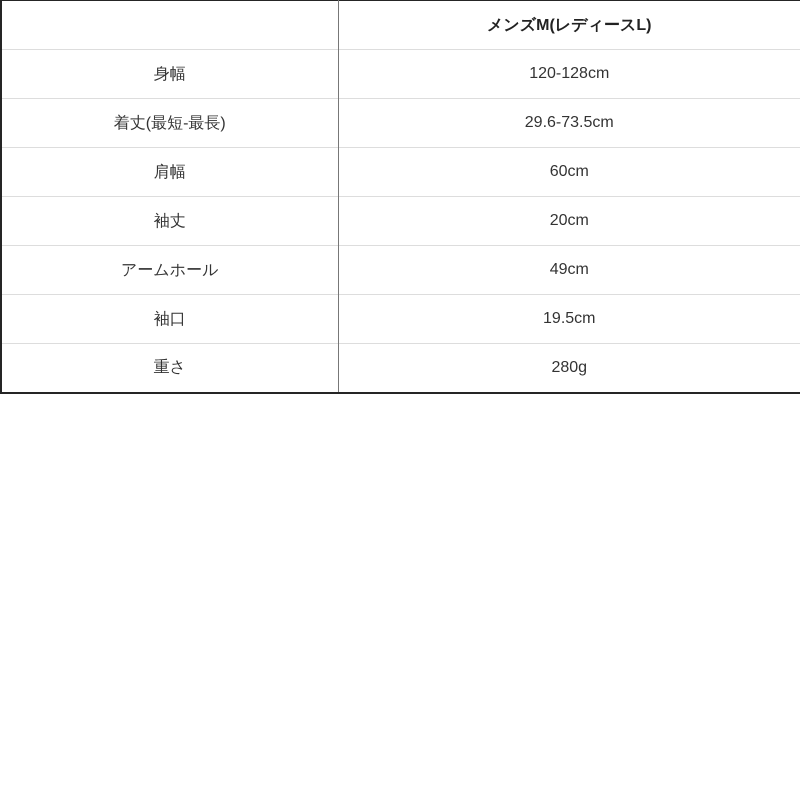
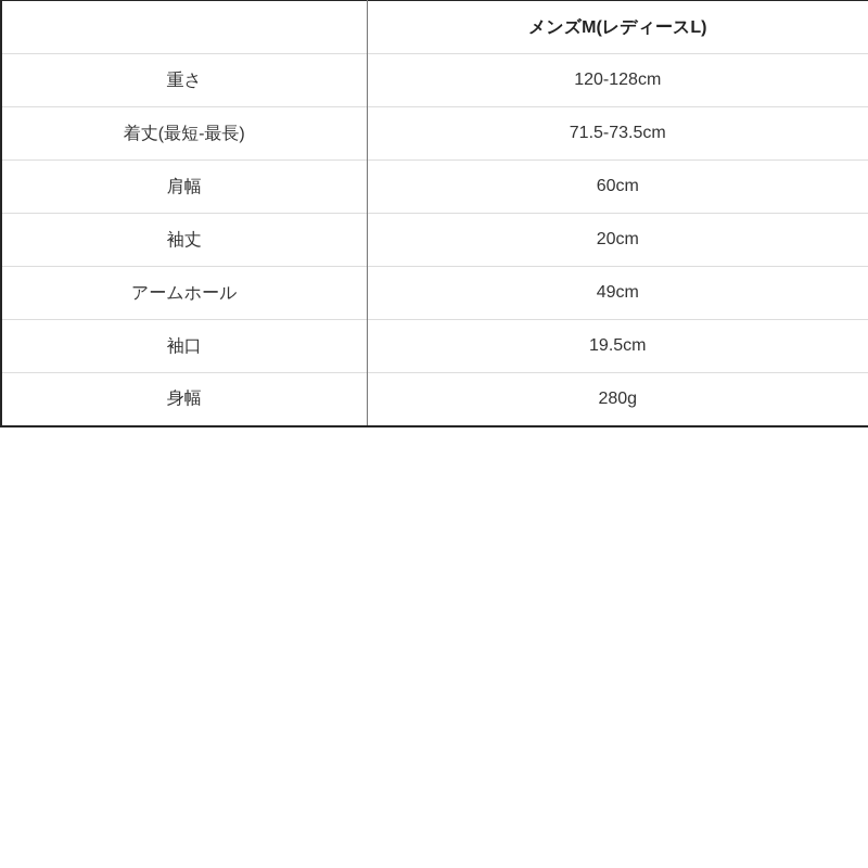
  	メンズM(レディースL)
- 身幅	120-128cm
+ 重さ	120-128cm
- 着丈(最短-最長)	29.6-73.5cm
+ 着丈(最短-最長)	71.5-73.5cm
  肩幅	60cm
  袖丈	20cm
  アームホール	49cm
  袖口	19.5cm
- 重さ	280g
+ 身幅	280g
